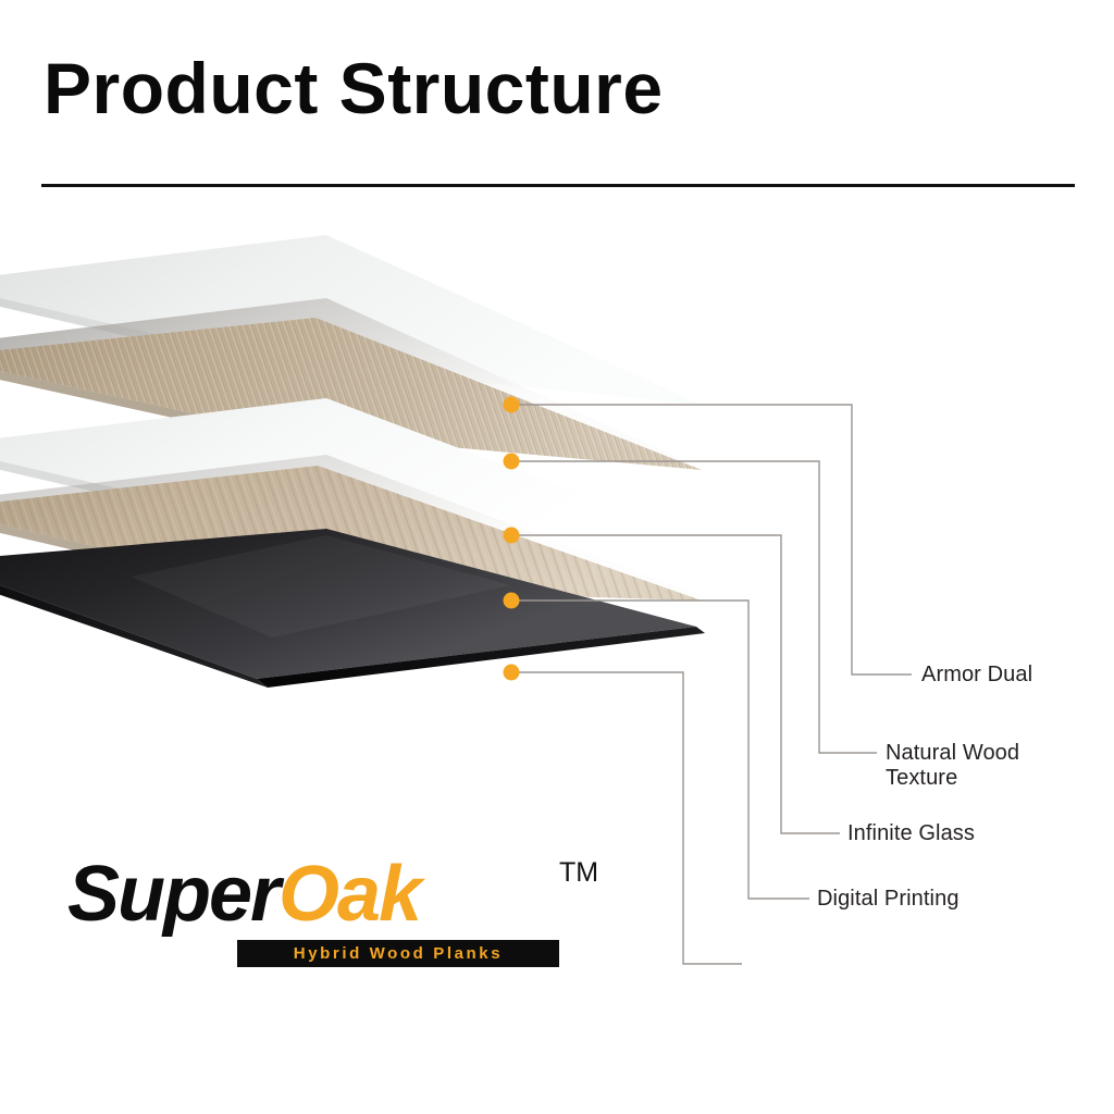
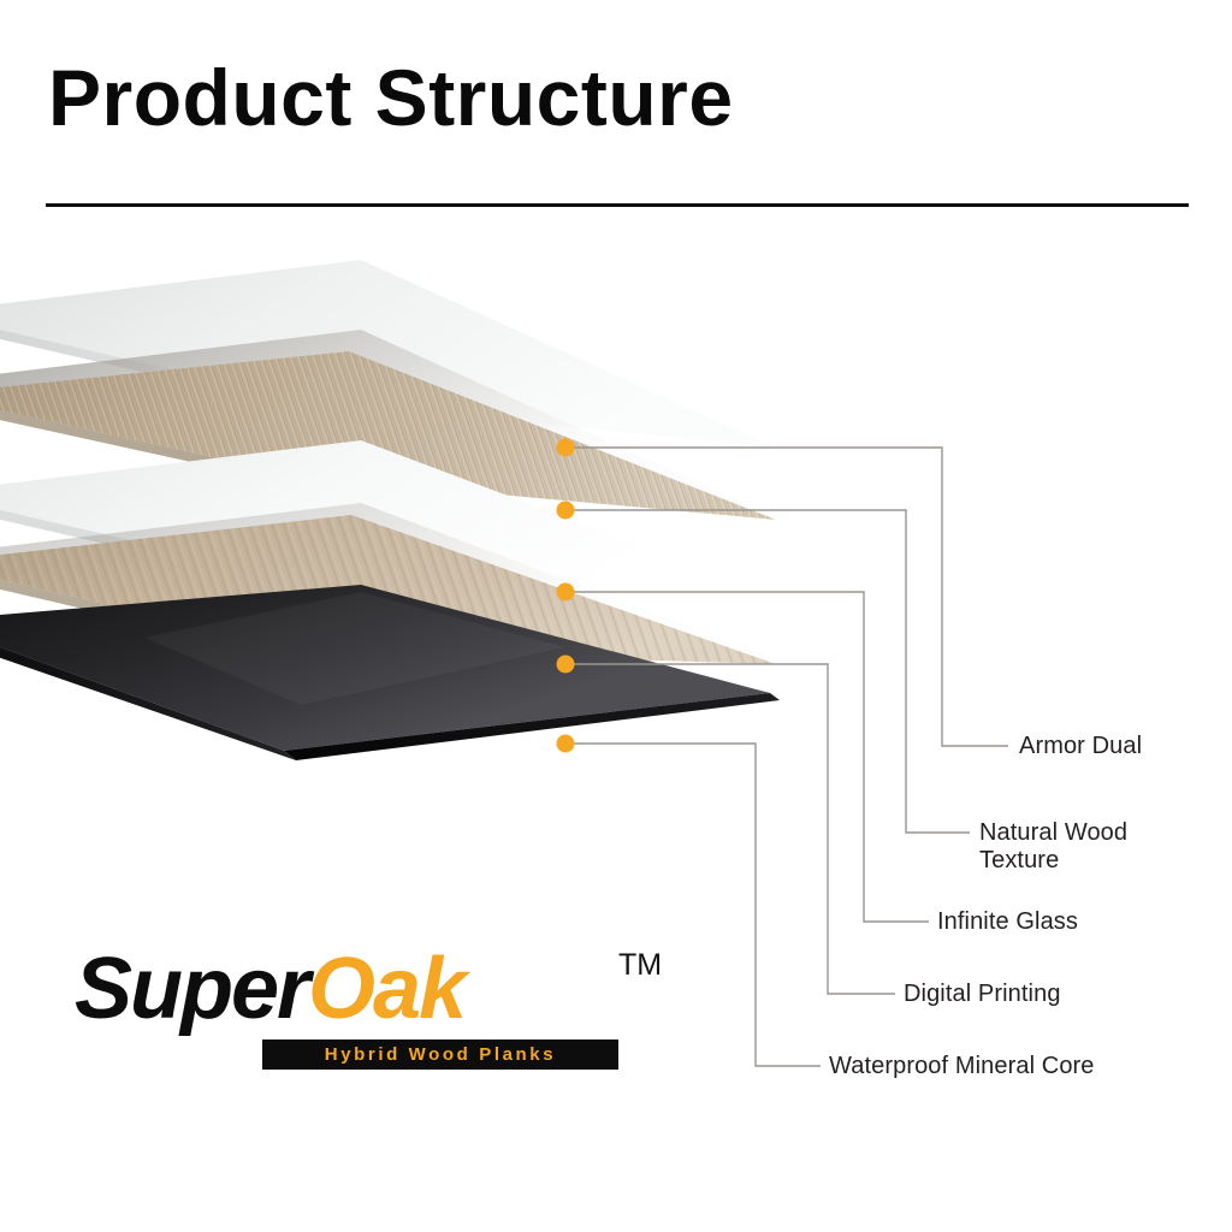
  Product Structure
  Armor Dual
  Natural Wood
  Texture
  Infinite Glass
  Digital Printing
+ Waterproof Mineral Core
  SuperOak
  TM
  Hybrid Wood Planks
